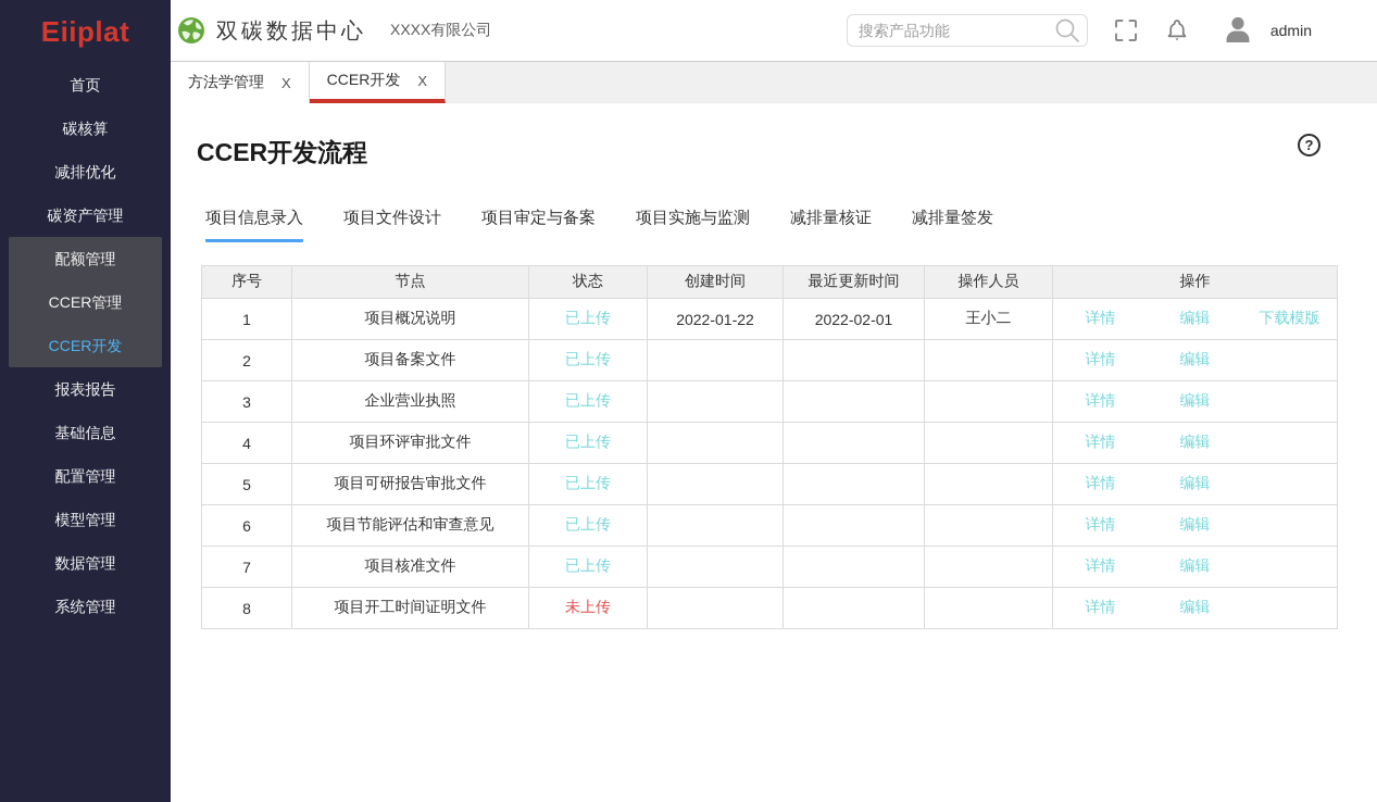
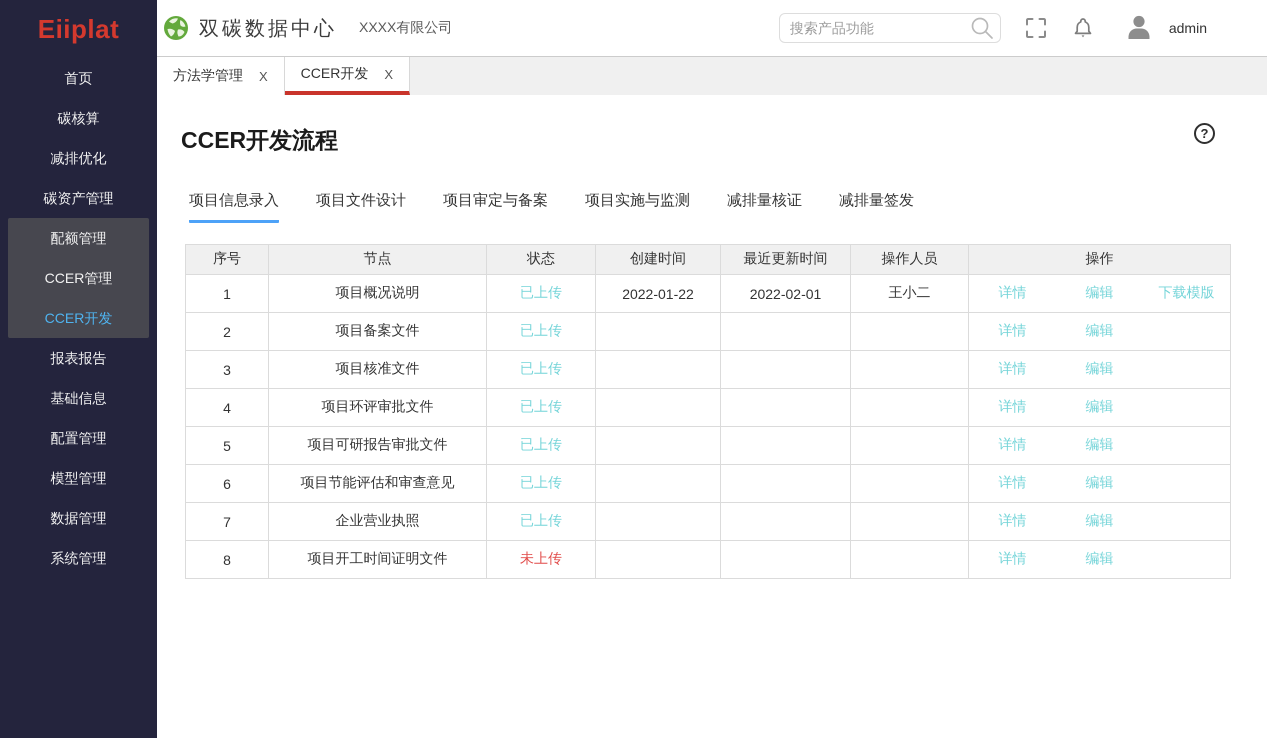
  Eiiplat
  首页
  碳核算
  减排优化
  碳资产管理
  配额管理
  CCER管理
  CCER开发
  报表报告
  基础信息
  配置管理
  模型管理
  数据管理
  系统管理
  双碳数据中心
  XXXX有限公司
  搜索产品功能
  admin
  方法学管理
  X
  CCER开发
  X
  CCER开发流程
  ?
  项目信息录入
  项目文件设计
  项目审定与备案
  项目实施与监测
  减排量核证
  减排量签发
  序号	节点	状态	创建时间	最近更新时间	操作人员	操作
  1	项目概况说明	已上传	2022-01-22	2022-02-01	王小二	详情 编辑 下载模版
  2	项目备案文件	已上传				详情 编辑
- 3	企业营业执照	已上传				详情 编辑
+ 3	项目核准文件	已上传				详情 编辑
  4	项目环评审批文件	已上传				详情 编辑
  5	项目可研报告审批文件	已上传				详情 编辑
  6	项目节能评估和审查意见	已上传				详情 编辑
- 7	项目核准文件	已上传				详情 编辑
+ 7	企业营业执照	已上传				详情 编辑
  8	项目开工时间证明文件	未上传				详情 编辑
